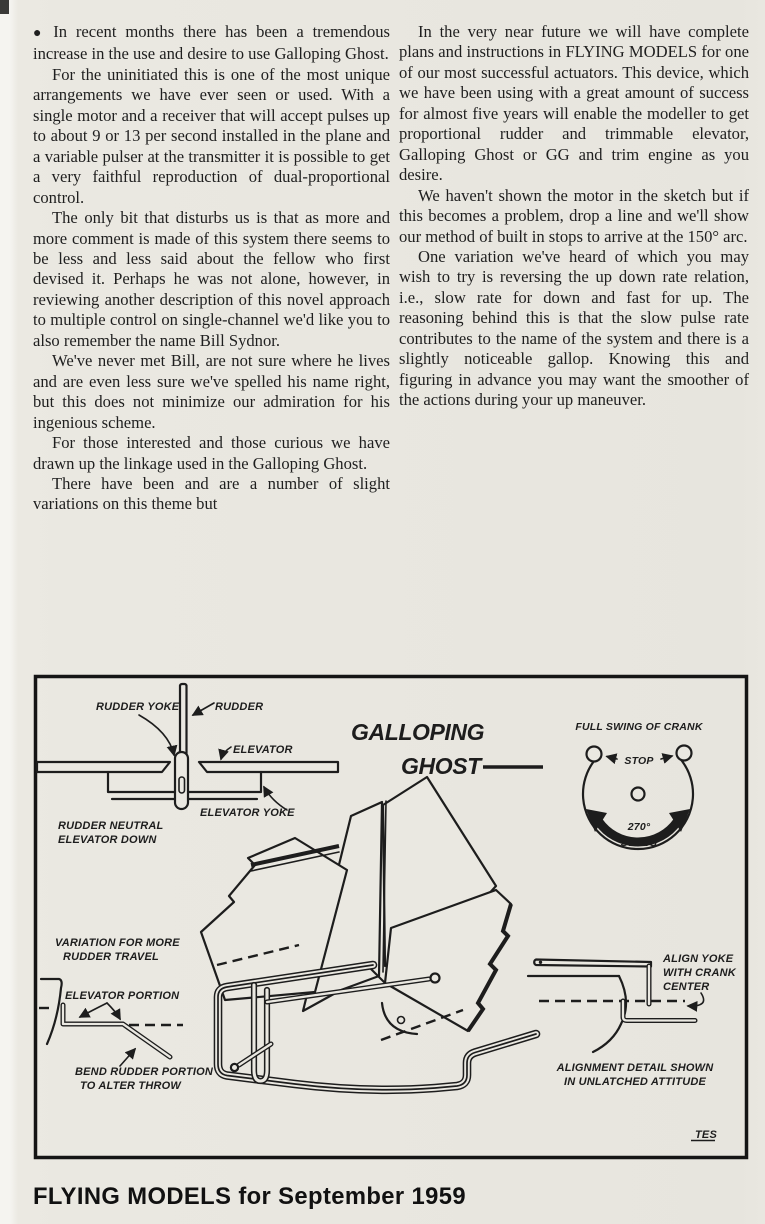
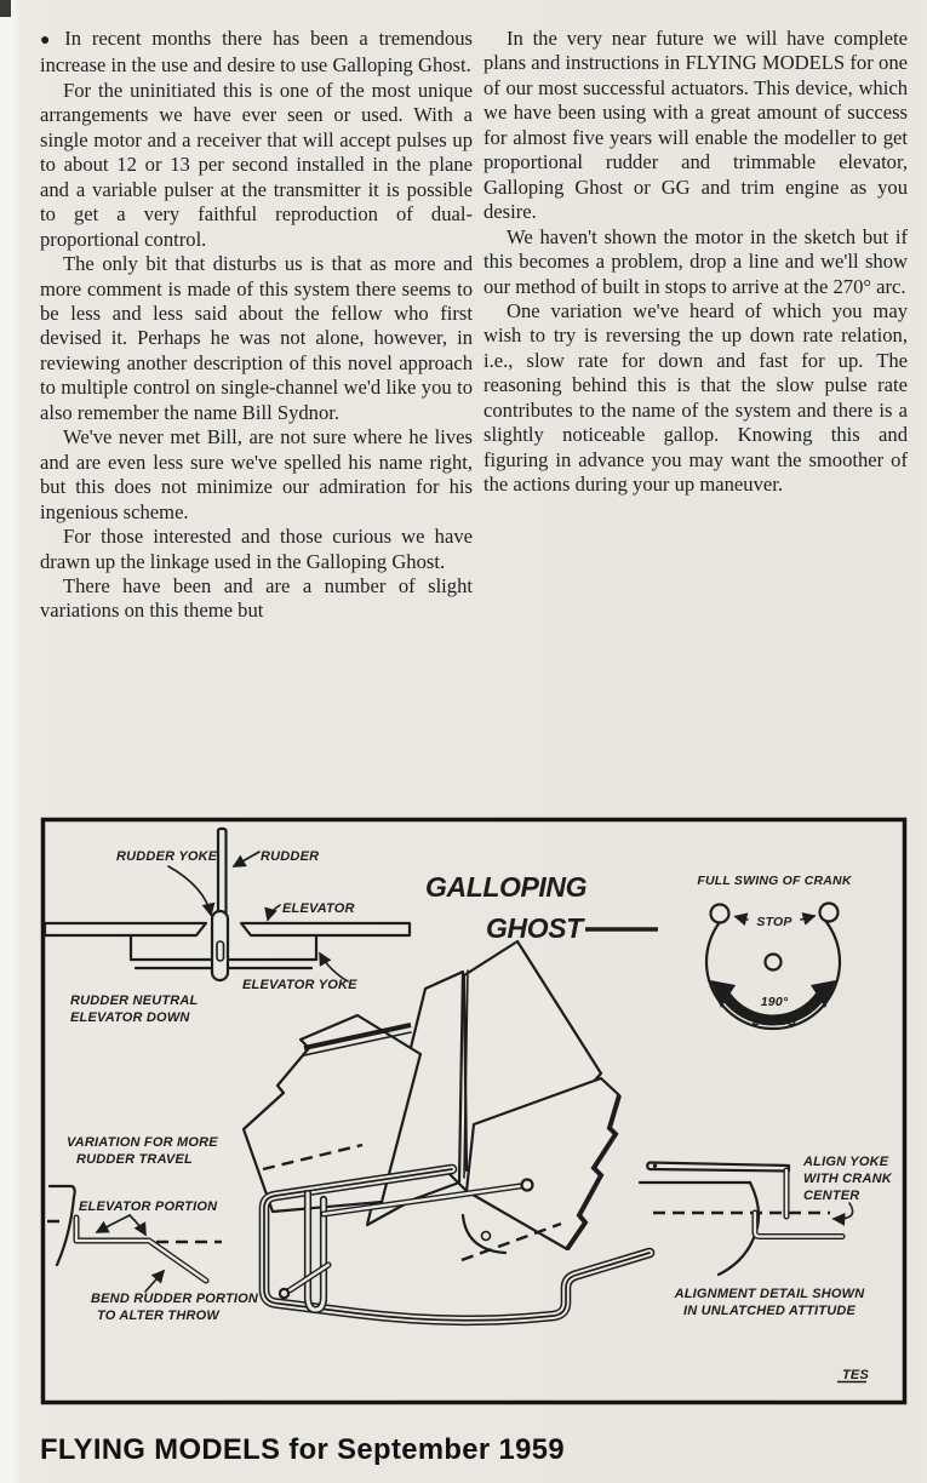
  ● In recent months there has been a tremendous increase in the use and desire to use Galloping Ghost.
- For the uninitiated this is one of the most unique arrangements we have ever seen or used. With a single motor and a receiver that will accept pulses up to about 9 or 13 per second installed in the plane and a variable pulser at the transmitter it is possible to get a very faithful reproduction of dual-proportional control.
+ For the uninitiated this is one of the most unique arrangements we have ever seen or used. With a single motor and a receiver that will accept pulses up to about 12 or 13 per second installed in the plane and a variable pulser at the transmitter it is possible to get a very faithful reproduction of dual-proportional control.
  The only bit that disturbs us is that as more and more comment is made of this system there seems to be less and less said about the fellow who first devised it. Perhaps he was not alone, however, in reviewing another description of this novel approach to multiple control on single-channel we'd like you to also remember the name Bill Sydnor.
  We've never met Bill, are not sure where he lives and are even less sure we've spelled his name right, but this does not minimize our admiration for his ingenious scheme.
  For those interested and those curious we have drawn up the linkage used in the Galloping Ghost.
  There have been and are a number of slight variations on this theme but
  In the very near future we will have complete plans and instructions in FLYING MODELS for one of our most successful actuators. This device, which we have been using with a great amount of success for almost five years will enable the modeller to get proportional rudder and trimmable elevator, Galloping Ghost or GG and trim engine as you desire.
- We haven't shown the motor in the sketch but if this becomes a problem, drop a line and we'll show our method of built in stops to arrive at the 150° arc.
+ We haven't shown the motor in the sketch but if this becomes a problem, drop a line and we'll show our method of built in stops to arrive at the 270° arc.
  One variation we've heard of which you may wish to try is reversing the up down rate relation, i.e., slow rate for down and fast for up. The reasoning behind this is that the slow pulse rate contributes to the name of the system and there is a slightly noticeable gallop. Knowing this and figuring in advance you may want the smoother of the actions during your up maneuver.
  RUDDER YOKE
  RUDDER
  ELEVATOR
  ELEVATOR YOKE
  RUDDER NEUTRAL
  ELEVATOR DOWN
  GALLOPING
  GHOST
  FULL SWING OF CRANK
  STOP
- 270°
+ 190°
  VARIATION FOR MORE
  RUDDER TRAVEL
  ELEVATOR PORTION
  BEND RUDDER PORTION
  TO ALTER THROW
  ALIGN YOKE
  WITH CRANK
  CENTER
  ALIGNMENT DETAIL SHOWN
  IN UNLATCHED ATTITUDE
  TES
  FLYING MODELS for September 1959
